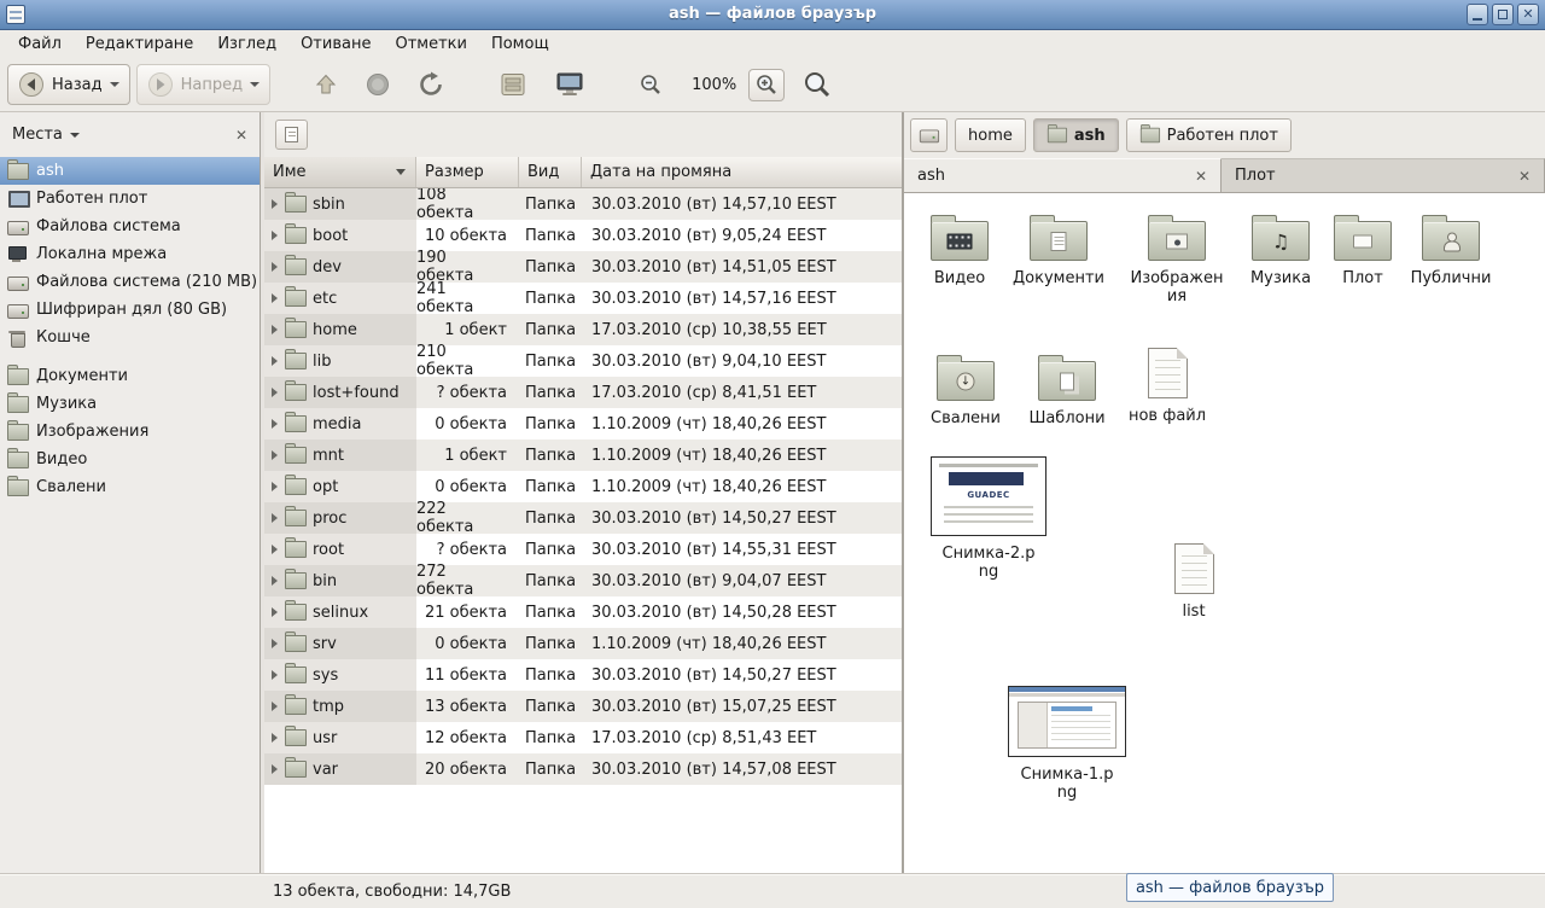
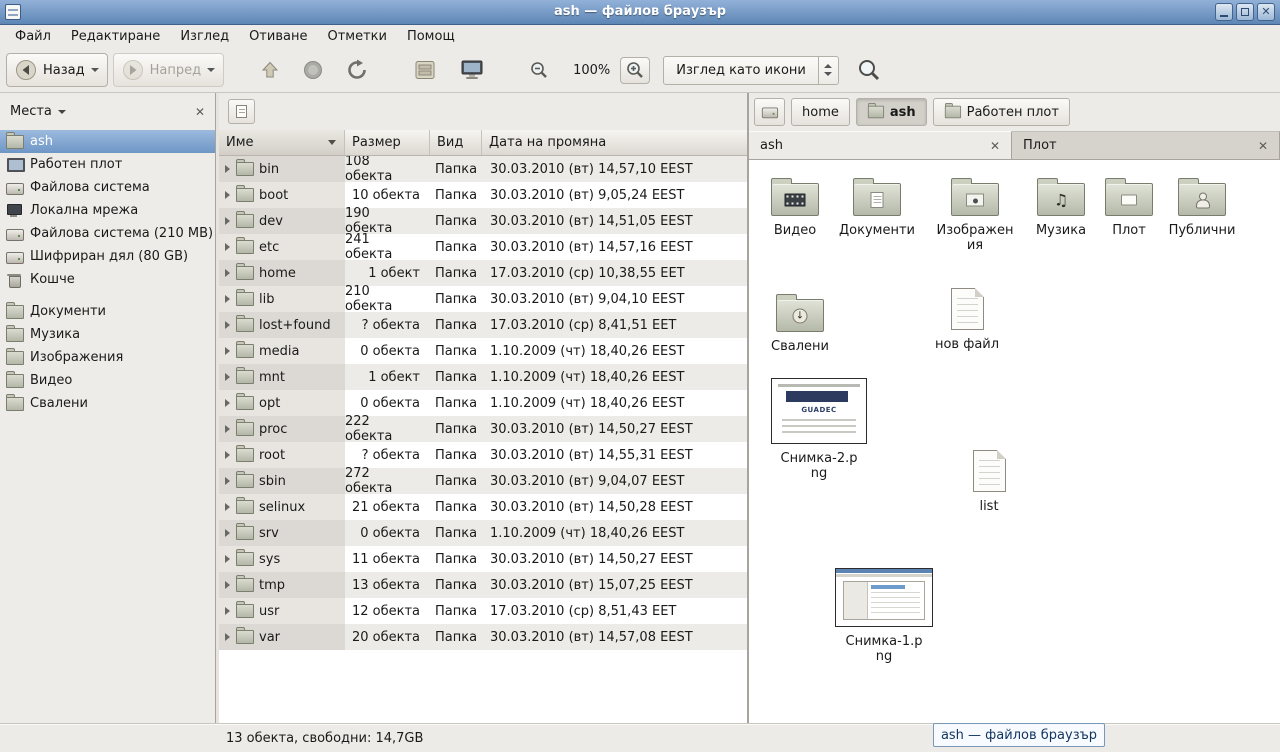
  ash — файлов браузър
  Файл
  Редактиране
  Изглед
  Отиване
  Отметки
  Помощ
  Назад
  Напред
  100%
+ Изглед като икони
  Места
  ash
  Работен плот
  Файлова система
  Локална мрежа
  Файлова система (210 MB)
  Шифриран дял (80 GB)
  Кошче
  Документи
  Музика
  Изображения
  Видео
  Свалени
  Име
  Размер
  Вид
  Дата на промяна
- sbin
+ bin
  108 обекта
  Папка
  30.03.2010 (вт) 14,57,10 EEST
  boot
  10 обекта
  Папка
  30.03.2010 (вт) 9,05,24 EEST
  dev
  190 обекта
  Папка
  30.03.2010 (вт) 14,51,05 EEST
  etc
  241 обекта
  Папка
  30.03.2010 (вт) 14,57,16 EEST
  home
  1 обект
  Папка
  17.03.2010 (ср) 10,38,55 EET
  lib
  210 обекта
  Папка
  30.03.2010 (вт) 9,04,10 EEST
  lost+found
  ? обекта
  Папка
  17.03.2010 (ср) 8,41,51 EET
  media
  0 обекта
  Папка
  1.10.2009 (чт) 18,40,26 EEST
  mnt
  1 обект
  Папка
  1.10.2009 (чт) 18,40,26 EEST
  opt
  0 обекта
  Папка
  1.10.2009 (чт) 18,40,26 EEST
  proc
  222 обекта
  Папка
  30.03.2010 (вт) 14,50,27 EEST
  root
  ? обекта
  Папка
  30.03.2010 (вт) 14,55,31 EEST
- bin
+ sbin
  272 обекта
  Папка
  30.03.2010 (вт) 9,04,07 EEST
  selinux
  21 обекта
  Папка
  30.03.2010 (вт) 14,50,28 EEST
  srv
  0 обекта
  Папка
  1.10.2009 (чт) 18,40,26 EEST
  sys
  11 обекта
  Папка
  30.03.2010 (вт) 14,50,27 EEST
  tmp
  13 обекта
  Папка
  30.03.2010 (вт) 15,07,25 EEST
  usr
  12 обекта
  Папка
  17.03.2010 (ср) 8,51,43 EET
  var
  20 обекта
  Папка
  30.03.2010 (вт) 14,57,08 EEST
  home
  ash
  Работен плот
  ash
  Плот
  Видео
  Документи
  Изображения
  Музика
  Плот
  Публични
  Свалени
- Шаблони
  нов файл
  GUADEC
  Снимка-2.png
  list
  Снимка-1.png
  13 обекта, свободни: 14,7GB
  ash — файлов браузър
